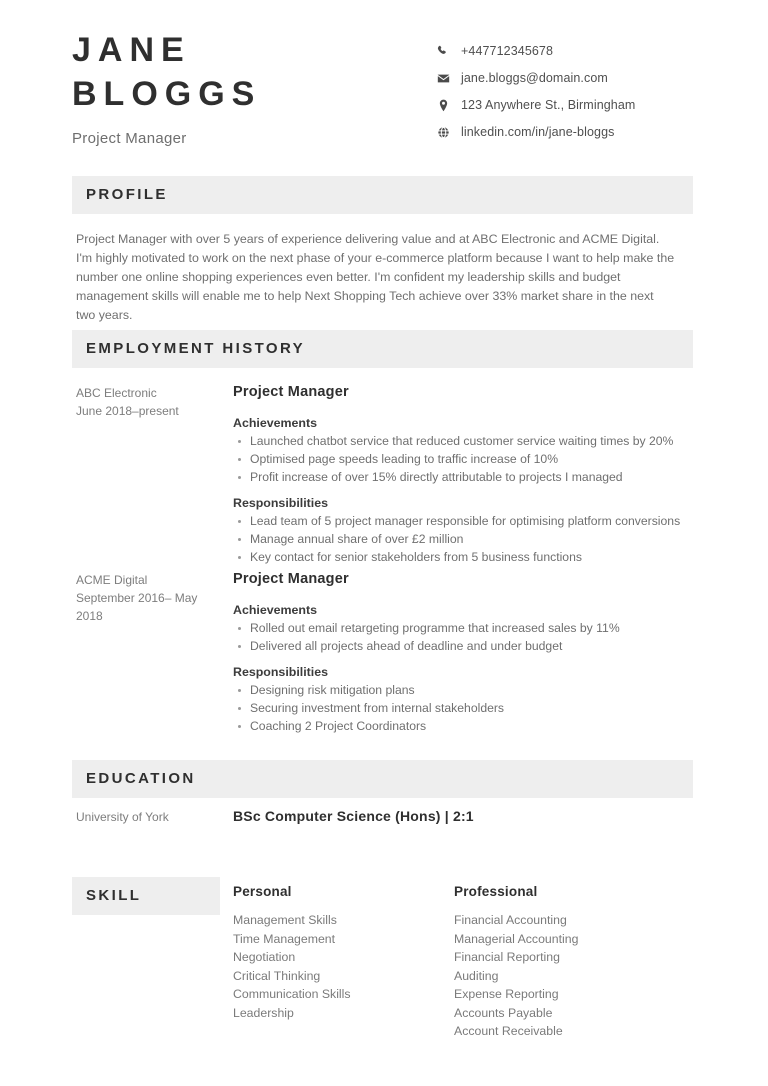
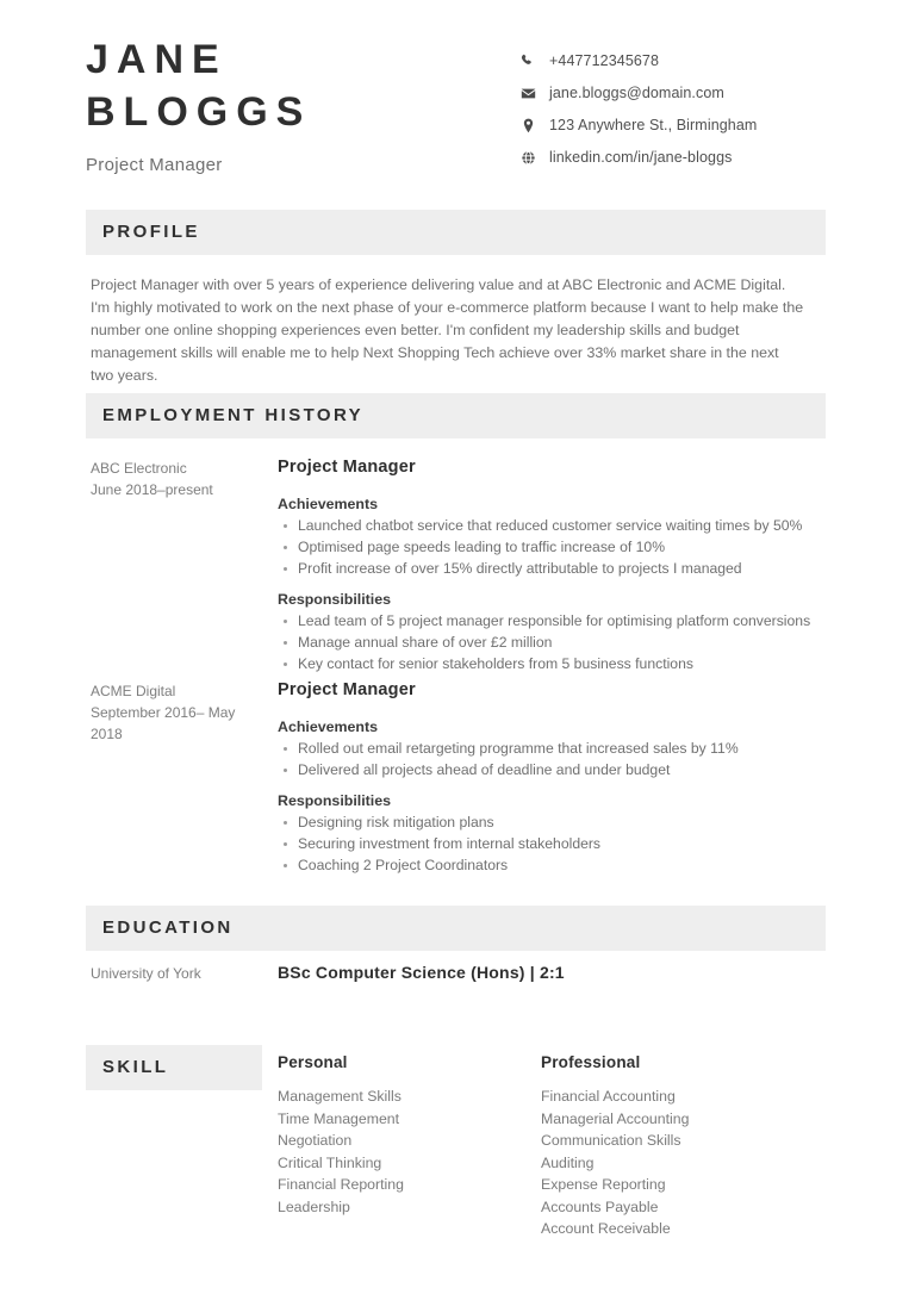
  JANE
  BLOGGS
  Project Manager
  +447712345678
  jane.bloggs@domain.com
  123 Anywhere St., Birmingham
  linkedin.com/in/jane-bloggs
  PROFILE
  Project Manager with over 5 years of experience delivering value and at ABC Electronic and ACME Digital. I'm highly motivated to work on the next phase of your e-commerce platform because I want to help make the number one online shopping experiences even better. I'm confident my leadership skills and budget management skills will enable me to help Next Shopping Tech achieve over 33% market share in the next two years.
  EMPLOYMENT HISTORY
  ABC Electronic
  June 2018–present
  Project Manager
  Achievements
- Launched chatbot service that reduced customer service waiting times by 20%
+ Launched chatbot service that reduced customer service waiting times by 50%
  Optimised page speeds leading to traffic increase of 10%
  Profit increase of over 15% directly attributable to projects I managed
  Responsibilities
  Lead team of 5 project manager responsible for optimising platform conversions
  Manage annual share of over £2 million
  Key contact for senior stakeholders from 5 business functions
  ACME Digital
  September 2016– May 2018
  Project Manager
  Achievements
  Rolled out email retargeting programme that increased sales by 11%
  Delivered all projects ahead of deadline and under budget
  Responsibilities
  Designing risk mitigation plans
  Securing investment from internal stakeholders
  Coaching 2 Project Coordinators
  EDUCATION
  University of York
  BSc Computer Science (Hons) | 2:1
  SKILL
  Personal
  Management Skills
  Time Management
  Negotiation
  Critical Thinking
- Communication Skills
+ Financial Reporting
  Leadership
  Professional
  Financial Accounting
  Managerial Accounting
- Financial Reporting
+ Communication Skills
  Auditing
  Expense Reporting
  Accounts Payable
  Account Receivable
